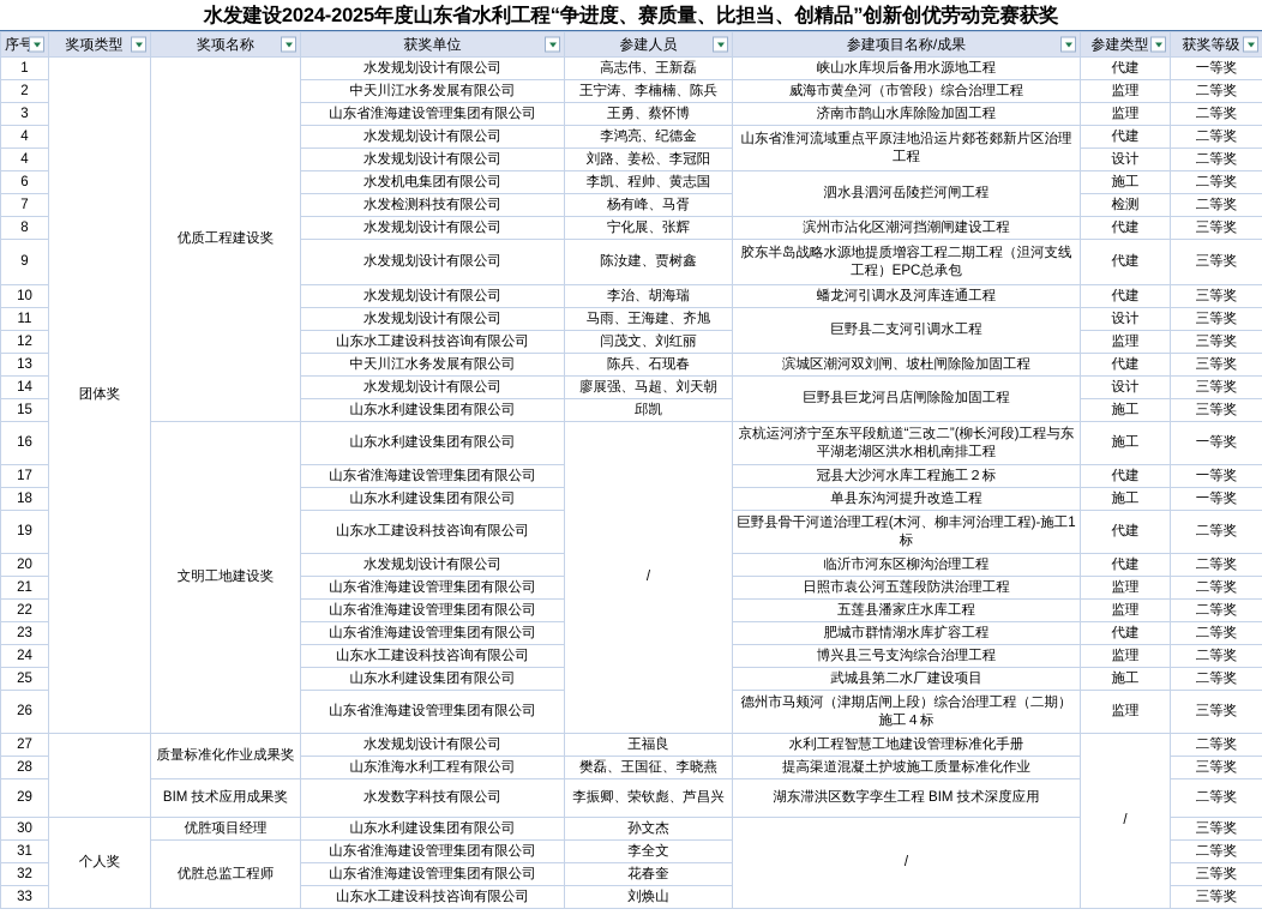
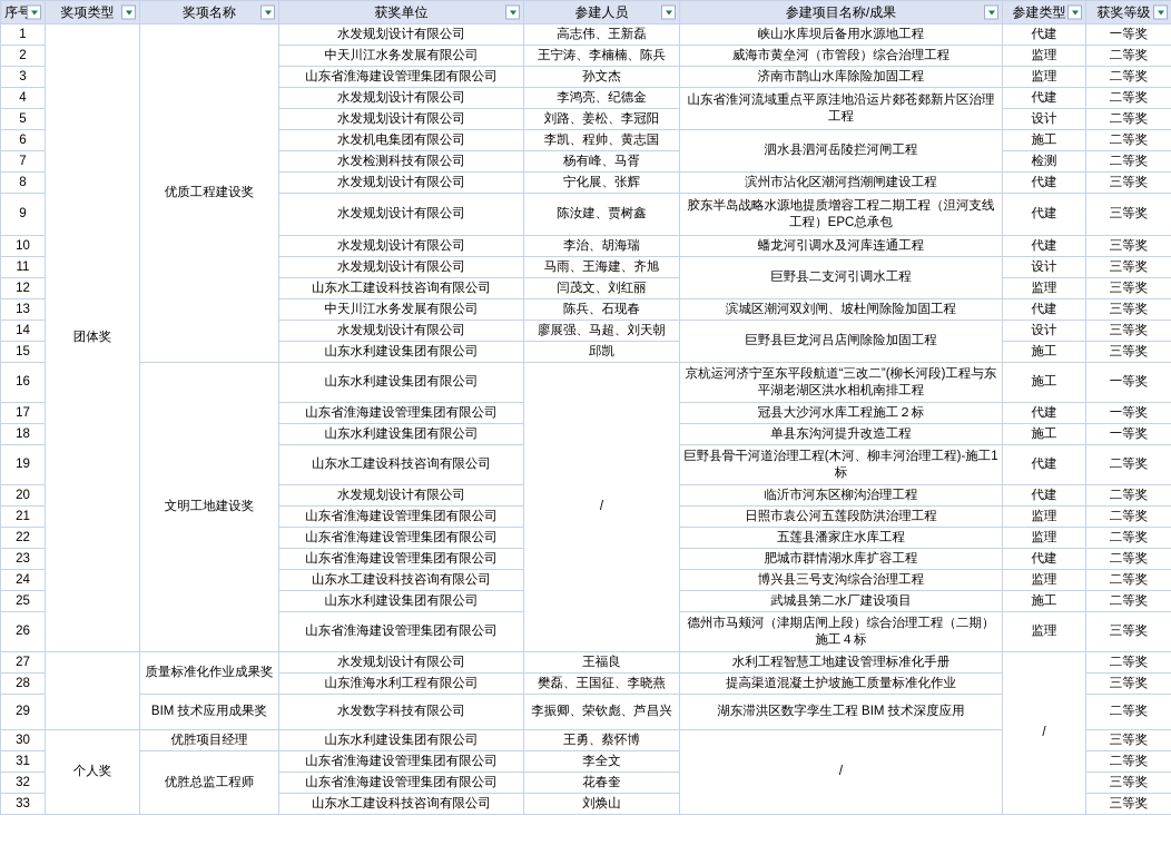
- 水发建设2024-2025年度山东省水利工程“争进度、赛质量、比担当、创精品”创新创优劳动竞赛获奖
  序号	奖项类型	奖项名称	获奖单位	参建人员	参建项目名称/成果	参建类型	获奖等级
  1	团体奖	优质工程建设奖	水发规划设计有限公司	高志伟、王新磊	峡山水库坝后备用水源地工程	代建	一等奖
  2	中天川江水务发展有限公司	王宁涛、李楠楠、陈兵	威海市黄垒河（市管段）综合治理工程	监理	二等奖
- 3	山东省淮海建设管理集团有限公司	王勇、蔡怀博	济南市鹊山水库除险加固工程	监理	二等奖
+ 3	山东省淮海建设管理集团有限公司	孙文杰	济南市鹊山水库除险加固工程	监理	二等奖
  4	水发规划设计有限公司	李鸿亮、纪德金	山东省淮河流域重点平原洼地沿运片郯苍郯新片区治理工程	代建	二等奖
- 4	水发规划设计有限公司	刘路、姜松、李冠阳	设计	二等奖
+ 5	水发规划设计有限公司	刘路、姜松、李冠阳	设计	二等奖
  6	水发机电集团有限公司	李凯、程帅、黄志国	泗水县泗河岳陵拦河闸工程	施工	二等奖
  7	水发检测科技有限公司	杨有峰、马胥	检测	二等奖
  8	水发规划设计有限公司	宁化展、张辉	滨州市沾化区潮河挡潮闸建设工程	代建	三等奖
  9	水发规划设计有限公司	陈汝建、贾树鑫	胶东半岛战略水源地提质增容工程二期工程（泹河支线工程）EPC总承包	代建	三等奖
  10	水发规划设计有限公司	李治、胡海瑞	蟠龙河引调水及河库连通工程	代建	三等奖
  11	水发规划设计有限公司	马雨、王海建、齐旭	巨野县二支河引调水工程	设计	三等奖
  12	山东水工建设科技咨询有限公司	闫茂文、刘红丽	监理	三等奖
  13	中天川江水务发展有限公司	陈兵、石现春	滨城区潮河双刘闸、坡杜闸除险加固工程	代建	三等奖
  14	水发规划设计有限公司	廖展强、马超、刘天朝	巨野县巨龙河吕店闸除险加固工程	设计	三等奖
  15	山东水利建设集团有限公司	邱凯	施工	三等奖
  16	文明工地建设奖	山东水利建设集团有限公司	/	京杭运河济宁至东平段航道“三改二”(柳长河段)工程与东平湖老湖区洪水相机南排工程	施工	一等奖
  17	山东省淮海建设管理集团有限公司	冠县大沙河水库工程施工２标	代建	一等奖
  18	山东水利建设集团有限公司	单县东沟河提升改造工程	施工	一等奖
  19	山东水工建设科技咨询有限公司	巨野县骨干河道治理工程(木河、柳丰河治理工程)-施工1标	代建	二等奖
  20	水发规划设计有限公司	临沂市河东区柳沟治理工程	代建	二等奖
  21	山东省淮海建设管理集团有限公司	日照市袁公河五莲段防洪治理工程	监理	二等奖
  22	山东省淮海建设管理集团有限公司	五莲县潘家庄水库工程	监理	二等奖
  23	山东省淮海建设管理集团有限公司	肥城市群情湖水库扩容工程	代建	二等奖
  24	山东水工建设科技咨询有限公司	博兴县三号支沟综合治理工程	监理	二等奖
  25	山东水利建设集团有限公司	武城县第二水厂建设项目	施工	二等奖
  26	山东省淮海建设管理集团有限公司	德州市马颊河（津期店闸上段）综合治理工程（二期）施工４标	监理	三等奖
  27		质量标准化作业成果奖	水发规划设计有限公司	王福良	水利工程智慧工地建设管理标准化手册	/	二等奖
  28	山东淮海水利工程有限公司	樊磊、王国征、李晓燕	提高渠道混凝土护坡施工质量标准化作业	三等奖
  29	BIM 技术应用成果奖	水发数字科技有限公司	李振卿、荣钦彪、芦昌兴	湖东滞洪区数字孪生工程 BIM 技术深度应用	二等奖
- 30	个人奖	优胜项目经理	山东水利建设集团有限公司	孙文杰	/	三等奖
+ 30	个人奖	优胜项目经理	山东水利建设集团有限公司	王勇、蔡怀博	/	三等奖
  31	优胜总监工程师	山东省淮海建设管理集团有限公司	李全文	二等奖
  32	山东省淮海建设管理集团有限公司	花春奎	三等奖
  33	山东水工建设科技咨询有限公司	刘焕山	三等奖
